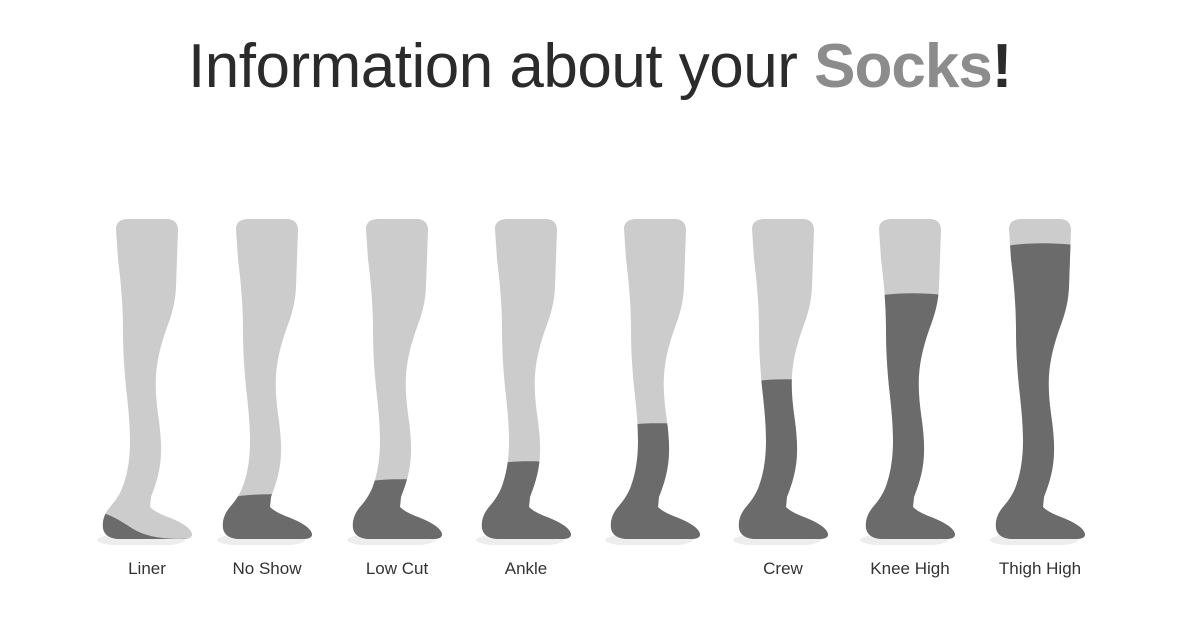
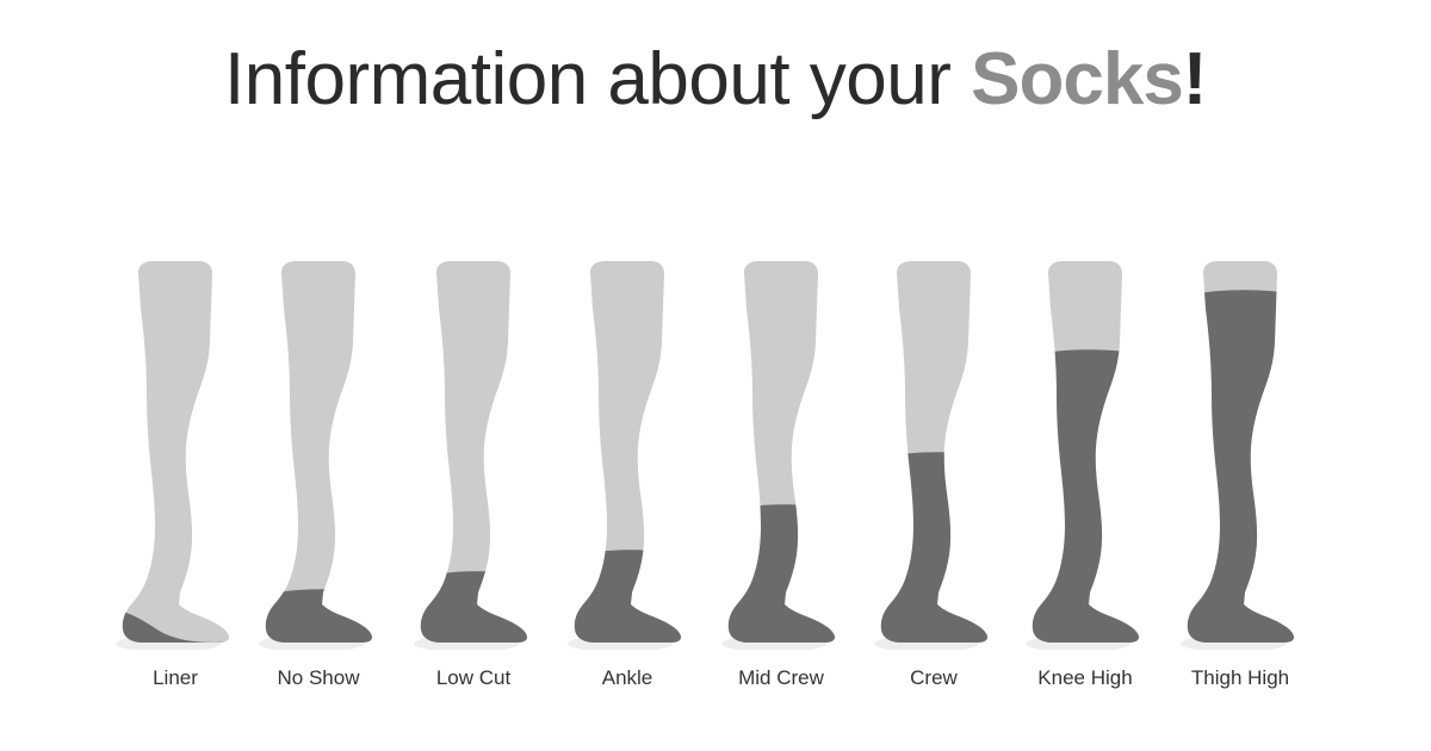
  Information about your Socks!
  Liner
  No Show
  Low Cut
  Ankle
+ Mid Crew
  Crew
  Knee High
  Thigh High
